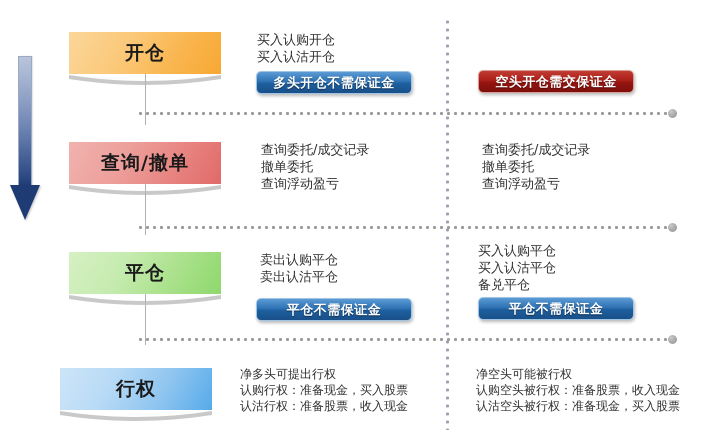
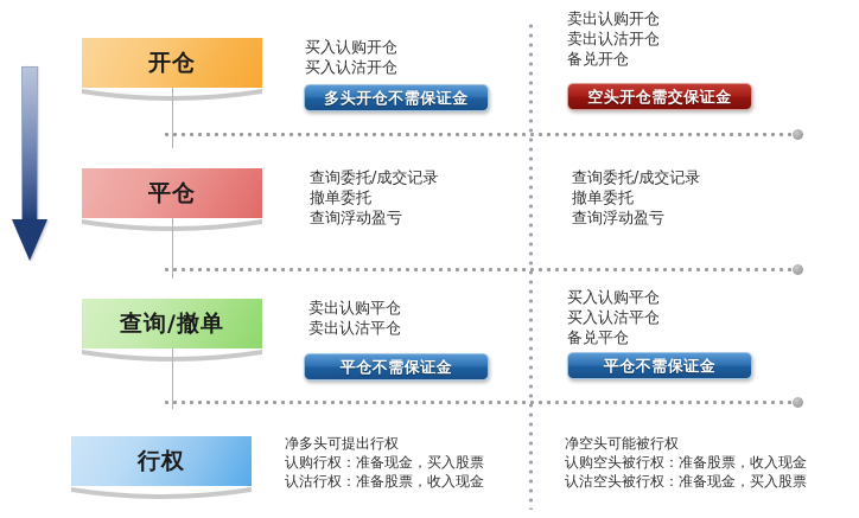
  开仓
  买入认购开仓
  买入认沽开仓
  多头开仓不需保证金
+ 卖出认购开仓
+ 卖出认沽开仓
+ 备兑开仓
  空头开仓需交保证金
- 查询/撤单
+ 平仓
  查询委托/成交记录
  撤单委托
  查询浮动盈亏
  查询委托/成交记录
  撤单委托
  查询浮动盈亏
- 平仓
+ 查询/撤单
  卖出认购平仓
  卖出认沽平仓
  平仓不需保证金
  买入认购平仓
  买入认沽平仓
  备兑平仓
  平仓不需保证金
  行权
  净多头可提出行权
  认购行权：准备现金，买入股票
  认沽行权：准备股票，收入现金
  净空头可能被行权
  认购空头被行权：准备股票，收入现金
  认沽空头被行权：准备现金，买入股票
